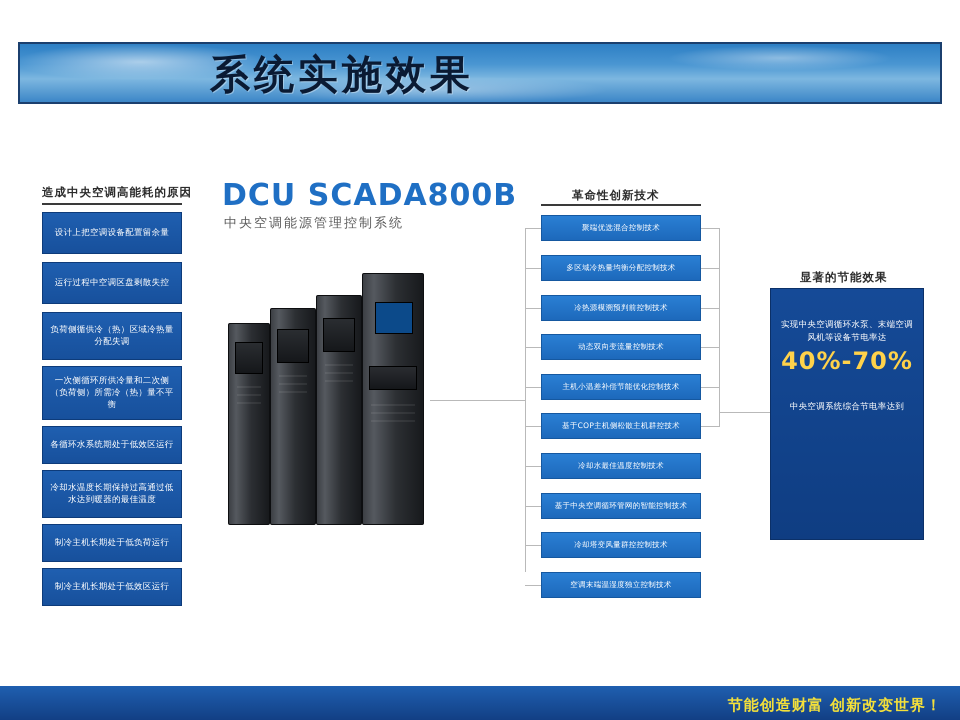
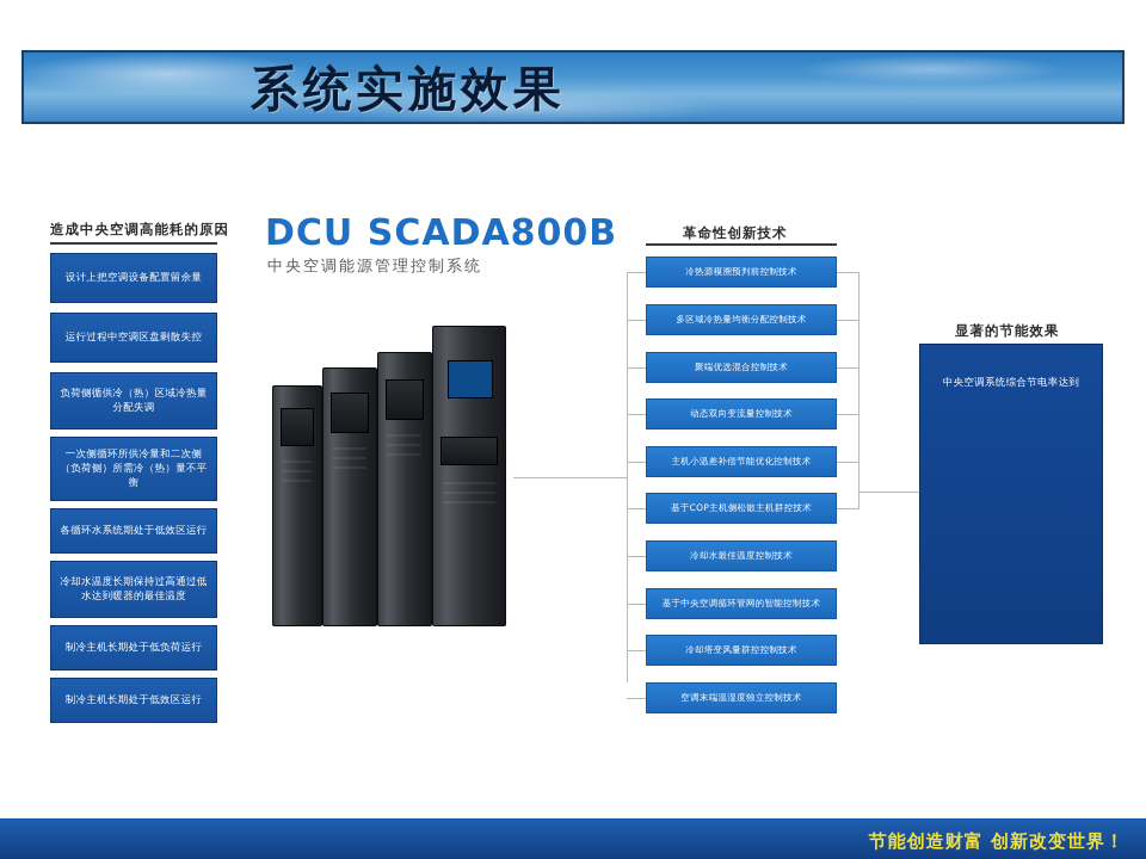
  系统实施效果
  造成中央空调高能耗的原因
  设计上把空调设备配置留余量
  运行过程中空调区盘剩散失控
  负荷侧循供冷（热）区域冷热量分配失调
  一次侧循环所供冷量和二次侧（负荷侧）所需冷（热）量不平衡
  各循环水系统期处于低效区运行
  冷却水温度长期保持过高通过低水达到暖器的最佳温度
  制冷主机长期处于低负荷运行
  制冷主机长期处于低效区运行
  DCU SCADA800B
  中央空调能源管理控制系统
  革命性创新技术
- 聚端优选混合控制技术
+ 冷热源模溯预判前控制技术
  多区域冷热量均衡分配控制技术
- 冷热源模溯预判前控制技术
+ 聚端优选混合控制技术
  动态双向变流量控制技术
  主机小温差补偿节能优化控制技术
  基于COP主机侧松散主机群控技术
  冷却水最佳温度控制技术
  基于中央空调循环管网的智能控制技术
  冷却塔变风量群控控制技术
  空调末端温湿度独立控制技术
  显著的节能效果
- 实现中央空调循环水泵、末端空调风机等设备节电率达
- 40%-70%
  中央空调系统综合节电率达到
  节能创造财富 创新改变世界！
